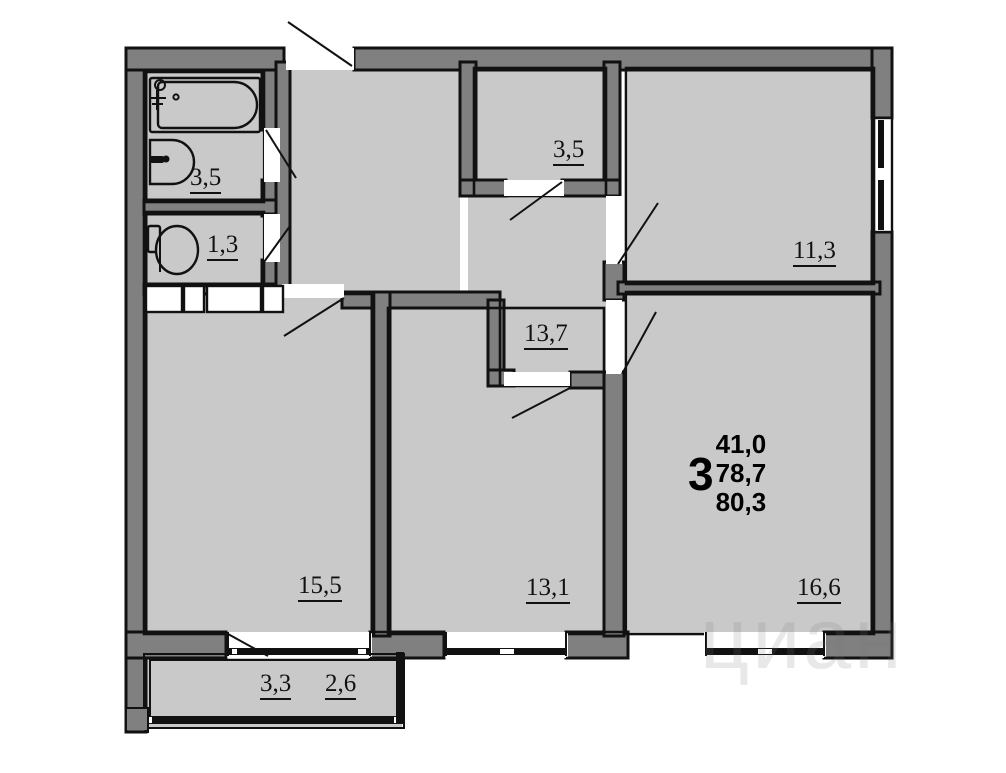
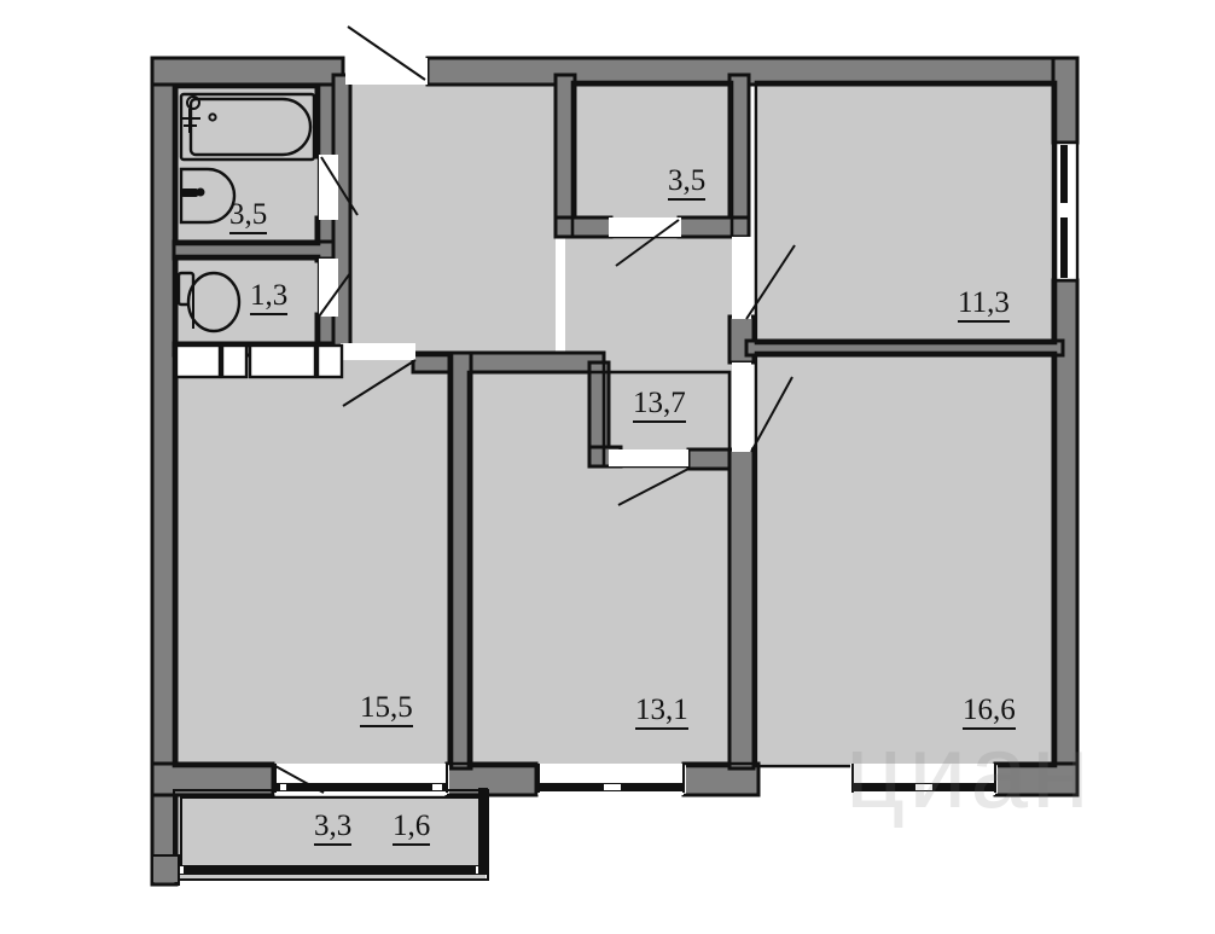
  3,5
  1,3
  3,5
  11,3
  13,7
  15,5
  13,1
  16,6
  3,3
- 2,6
+ 1,6
- 3
- 41,0
- 78,7
- 80,3
  циан
